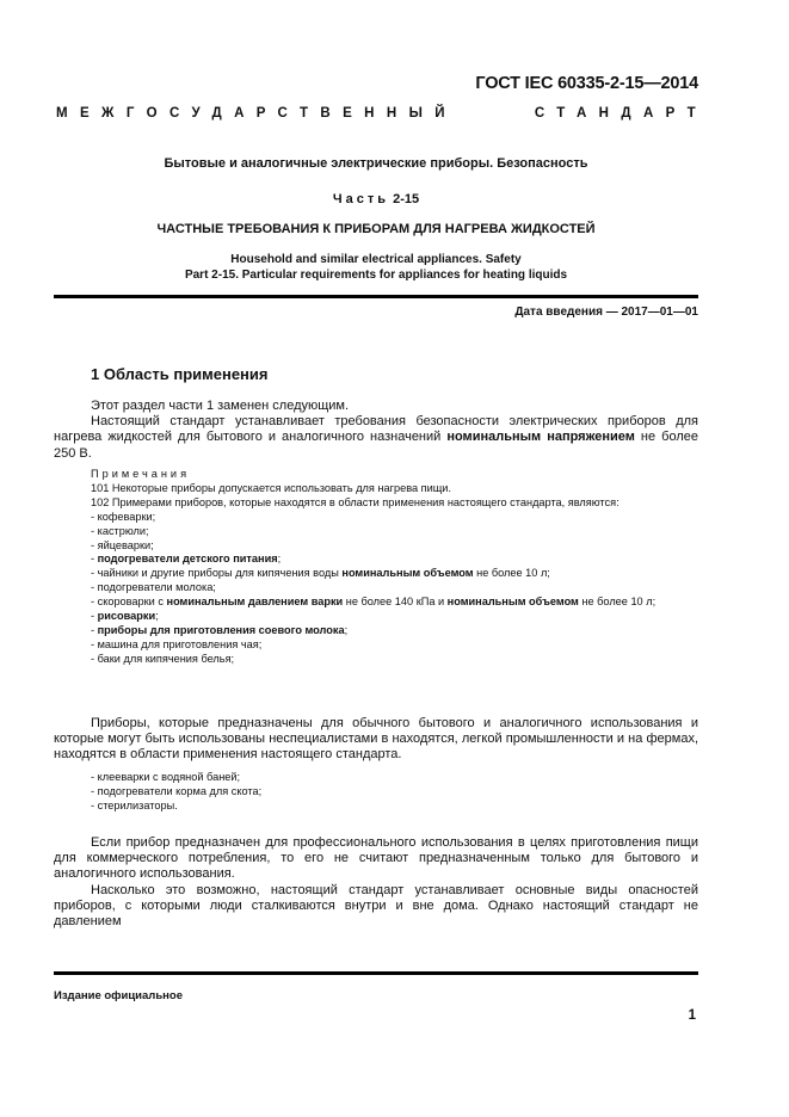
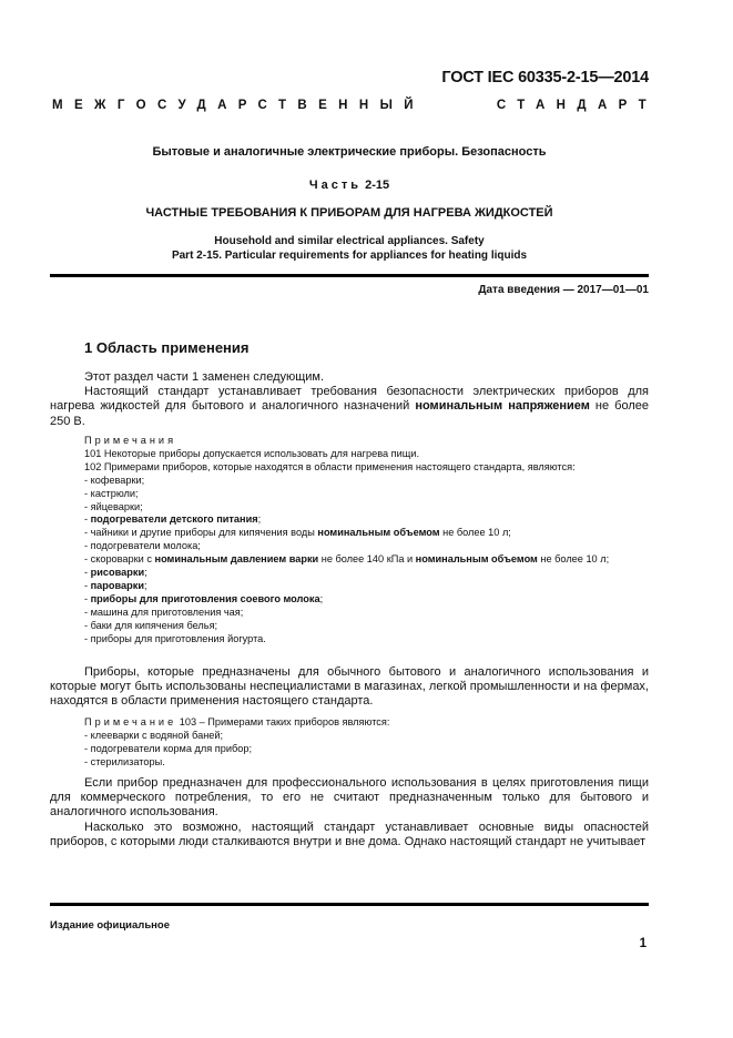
  ГОСТ IEC 60335-2-15—2014
  МЕЖГОСУДАРСТВЕННЫЙ
  СТАНДАРТ
  Бытовые и аналогичные электрические приборы. Безопасность
  Часть 2-15
  ЧАСТНЫЕ ТРЕБОВАНИЯ К ПРИБОРАМ ДЛЯ НАГРЕВА ЖИДКОСТЕЙ
  Household and similar electrical appliances. Safety
  Part 2-15. Particular requirements for appliances for heating liquids
  Дата введения — 2017—01—01
  1 Область применения
  Этот раздел части 1 заменен следующим.
  Настоящий стандарт устанавливает требования безопасности электрических приборов для нагрева жидкостей для бытового и аналогичного назначений номинальным напряжением не более 250 В.
  Примечания
  101 Некоторые приборы допускается использовать для нагрева пищи.
  102 Примерами приборов, которые находятся в области применения настоящего стандарта, являются:
  - кофеварки;
  - кастрюли;
  - яйцеварки;
  - подогреватели детского питания;
  - чайники и другие приборы для кипячения воды номинальным объемом не более 10 л;
  - подогреватели молока;
  - скороварки с номинальным давлением варки не более 140 кПа и номинальным объемом не более 10 л;
  - рисоварки;
+ - пароварки;
  - приборы для приготовления соевого молока;
  - машина для приготовления чая;
  - баки для кипячения белья;
+ - приборы для приготовления йогурта.
- Приборы, которые предназначены для обычного бытового и аналогичного использования и которые могут быть использованы неспециалистами в находятся, легкой промышленности и на фермах, находятся в области применения настоящего стандарта.
+ Приборы, которые предназначены для обычного бытового и аналогичного использования и которые могут быть использованы неспециалистами в магазинах, легкой промышленности и на фермах, находятся в области применения настоящего стандарта.
+ Примечание 103 – Примерами таких приборов являются:
  - клееварки с водяной баней;
- - подогреватели корма для скота;
+ - подогреватели корма для прибор;
  - стерилизаторы.
  Если прибор предназначен для профессионального использования в целях приготовления пищи для коммерческого потребления, то его не считают предназначенным только для бытового и аналогичного использования.
- Насколько это возможно, настоящий стандарт устанавливает основные виды опасностей приборов, с которыми люди сталкиваются внутри и вне дома. Однако настоящий стандарт не давлением
+ Насколько это возможно, настоящий стандарт устанавливает основные виды опасностей приборов, с которыми люди сталкиваются внутри и вне дома. Однако настоящий стандарт не учитывает
  Издание официальное
  1
